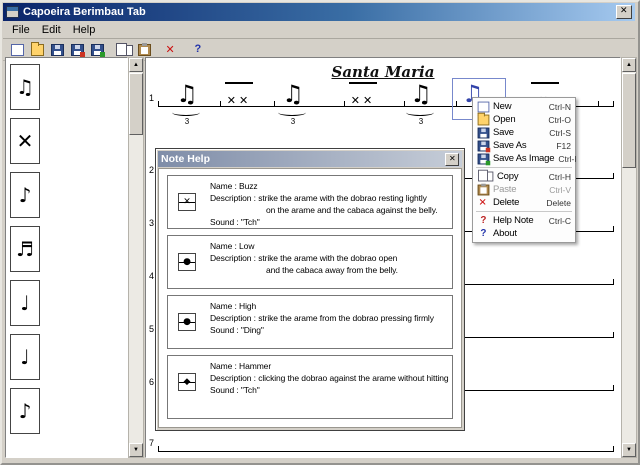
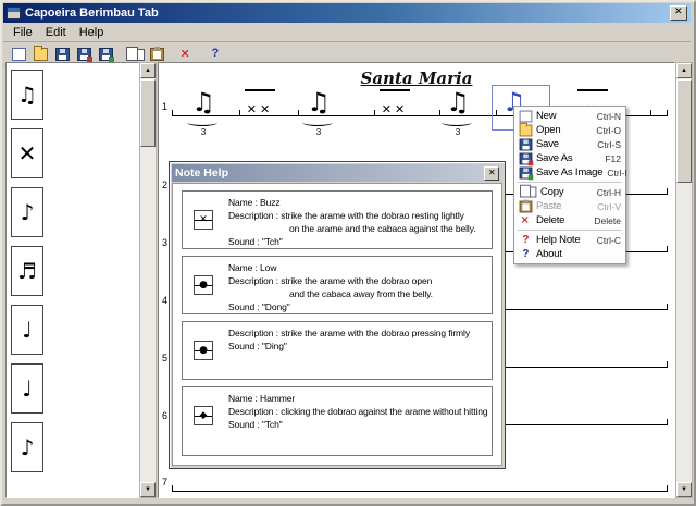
  Capoeira Berimbau Tab
  File
  Edit
  Help
  ♫
  ✕
  ♪
  ♬
  ♩
  ♩
  ♪
  Santa Maria
  1
  ♫
  3
  ✕✕
  ♫
  3
  ✕✕
  ♫
  3
  ♫
  2
  3
  4
  5
  6
  7
  Note Help
  ✕
  Name : Buzz
  Description : strike the arame with the dobrao resting lightly
  on the arame and the cabaca against the belly.
  Sound : "Tch"
  ●
  Name : Low
  Description : strike the arame with the dobrao open
  and the cabaca away from the belly.
+ Sound : "Dong"
  ●
- Name : High
- Description : strike the arame from the dobrao pressing firmly
+ Description : strike the arame with the dobrao pressing firmly
  Sound : "Ding"
  ◆
  Name : Hammer
  Description : clicking the dobrao against the arame without hitting
  Sound : "Tch"
  New
  Ctrl-N
  Open
  Ctrl-O
  Save
  Ctrl-S
  Save As
  F12
  Save As Image
  Ctrl-I
  Copy
  Ctrl-H
  Paste
  Ctrl-V
  Delete
  Delete
  Help Note
  Ctrl-C
  About
